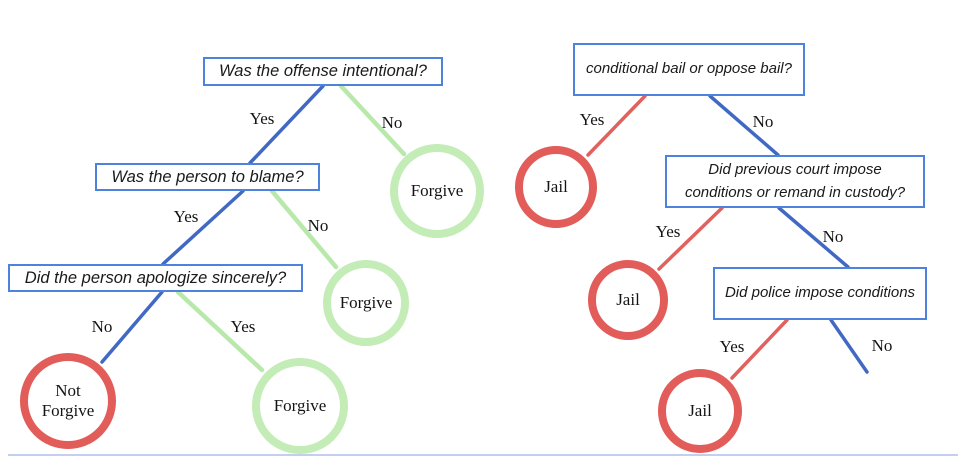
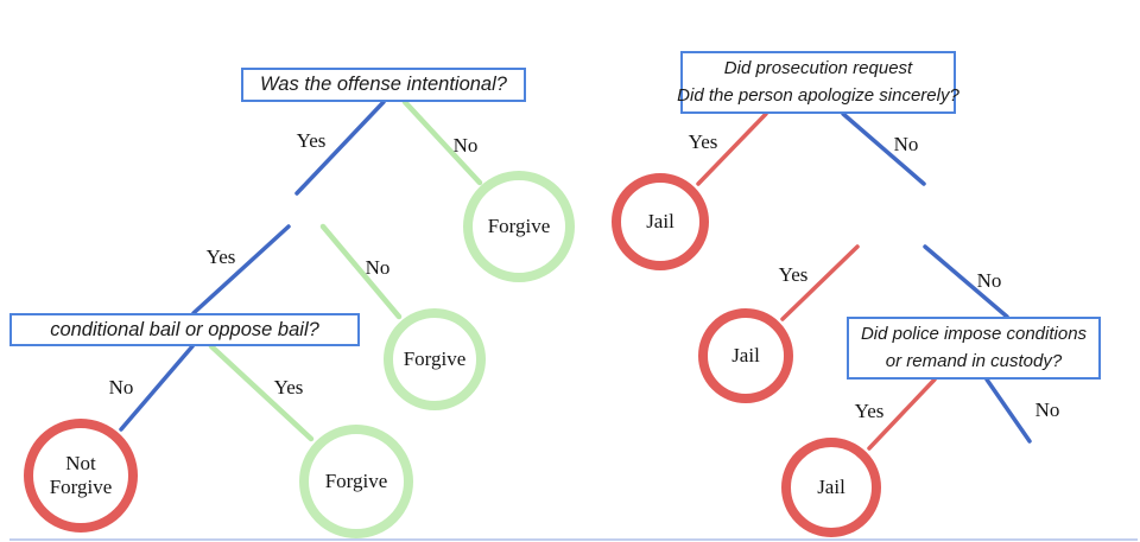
  Yes
  No
  Yes
  No
  No
  Yes
  Was the offense intentional?
- Was the person to blame?
- Did the person apologize sincerely?
+ conditional bail or oppose bail?
  Forgive
  Forgive
  Forgive
  Not
  Forgive
  Yes
  No
  Yes
  No
  Yes
  No
+ Did prosecution request
- conditional bail or oppose bail?
+ Did the person apologize sincerely?
- Did previous court impose
- conditions or remand in custody?
  Did police impose conditions
+ or remand in custody?
  Jail
  Jail
  Jail
